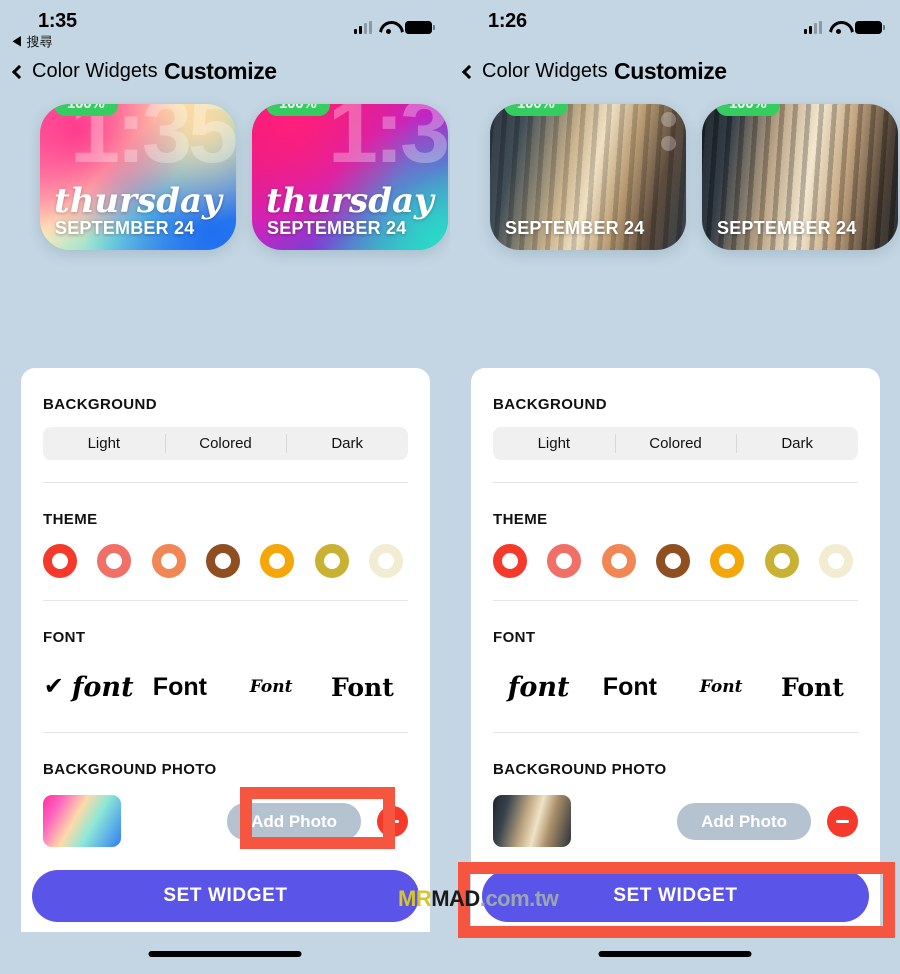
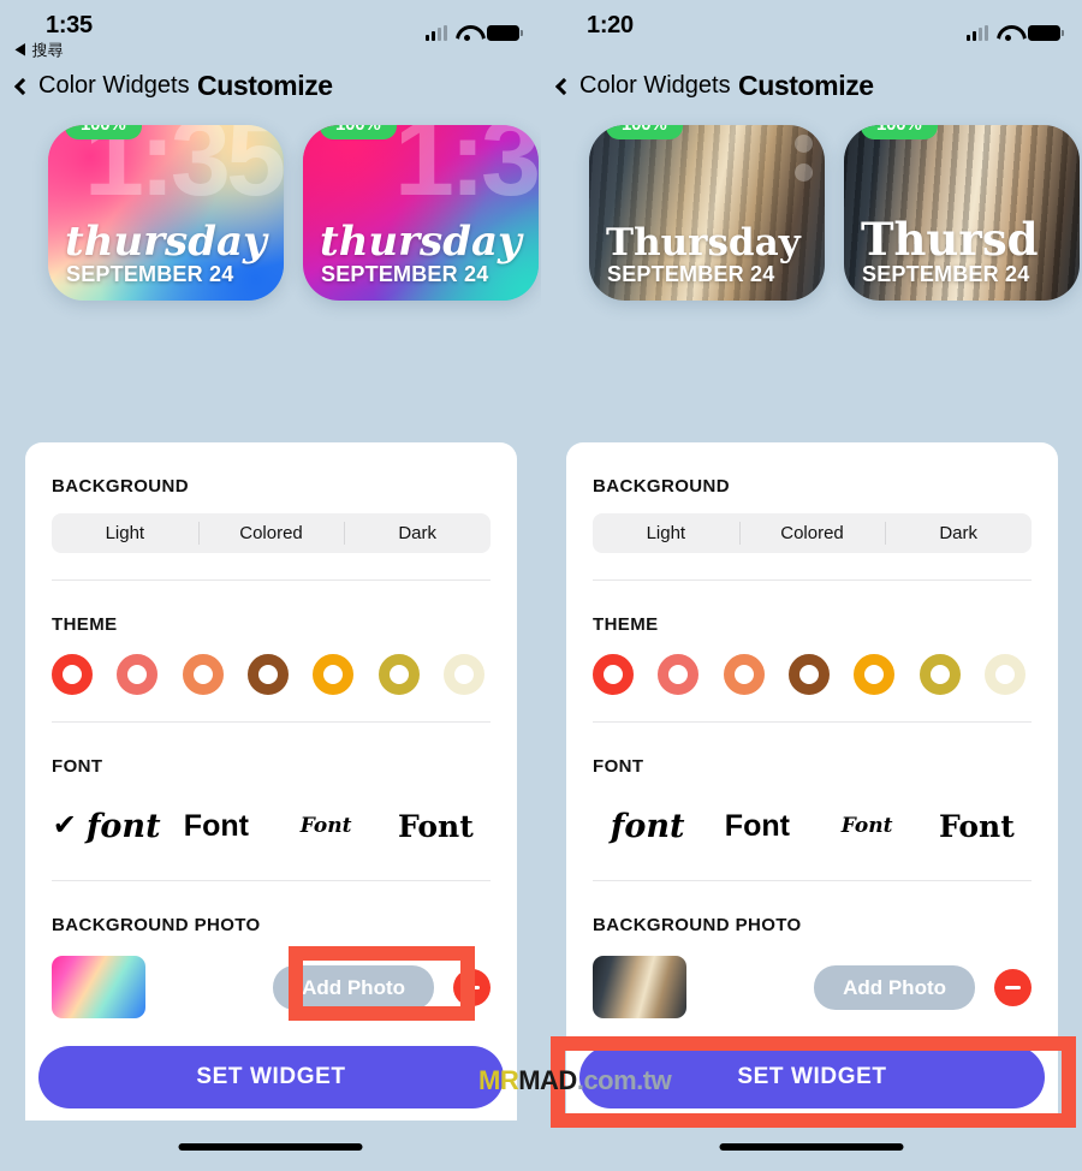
  1:35
  ◀ 搜尋
  Color Widgets
  Customize
  1:35
  100%
  thursday
  SEPTEMBER 24
  1:3
  100%
  thursday
  SEPTEMBER 24
  BACKGROUND
  Light
  Colored
  Dark
  THEME
  FONT
  ✔
  font
  Font
  Font
  Font
  BACKGROUND PHOTO
  Add Photo
  SET WIDGET
- 1:26
+ 1:20
  Color Widgets
  Customize
  100%
+ Thursday
  SEPTEMBER 24
  100%
+ Thursd
  SEPTEMBER 24
  BACKGROUND
  Light
  Colored
  Dark
  THEME
  FONT
  font
  Font
  Font
  Font
  BACKGROUND PHOTO
  Add Photo
  SET WIDGET
  MRMAD.com.tw
